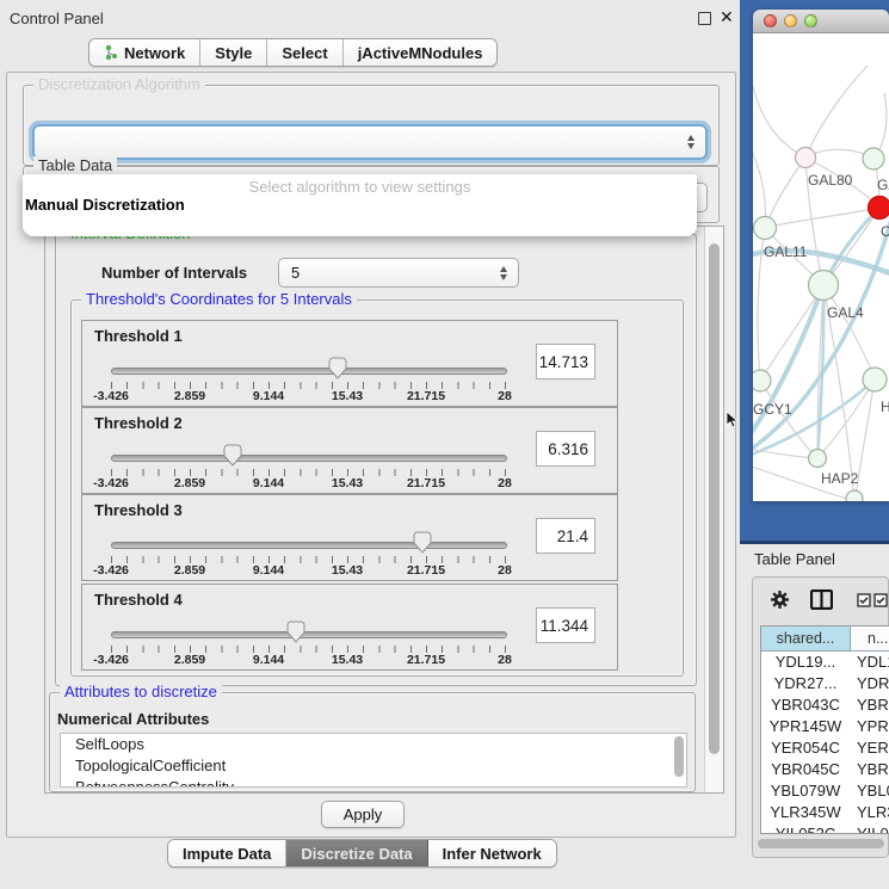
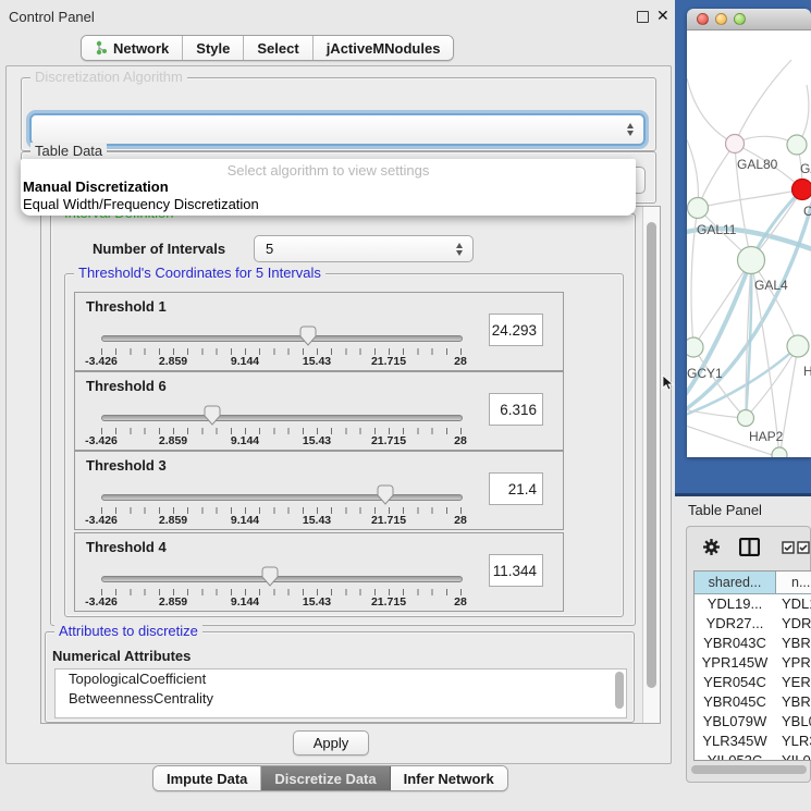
  Control Panel
  ✕
  Network
  Style
  Select
  jActiveMNodules
  Discretization Algorithm
  Table Data
  Select algorithm to view settings
  Manual Discretization
+ Equal Width/Frequency Discretization
  Number of Intervals
  5
  Threshold's Coordinates for 5 Intervals
  Threshold 1
  -3.426
  2.859
  9.144
  15.43
  21.715
  28
- 14.713
+ 24.293
- Threshold 2
+ Threshold 6
  -3.426
  2.859
  9.144
  15.43
  21.715
  28
  6.316
  Threshold 3
  -3.426
  2.859
  9.144
  15.43
  21.715
  28
  21.4
  Threshold 4
  -3.426
  2.859
  9.144
  15.43
  21.715
  28
  11.344
  Attributes to discretize
  Numerical Attributes
- SelfLoops
  TopologicalCoefficient
  BetweennessCentrality
  Apply
  Impute Data
  Discretize Data
  Infer Network
  GAL80
  C
  GAL11
  GAL4
  GCY1
  H
  HAP2
  Table Panel
  shared...
  n...
  YDL19...
  YDL
  YDR27...
  YDR
  YBR043C
  YBR
  YPR145W
  YPR
  YER054C
  YER
  YBR045C
  YBR
  YBL079W
  YBL
  YLR345W
  YLR
